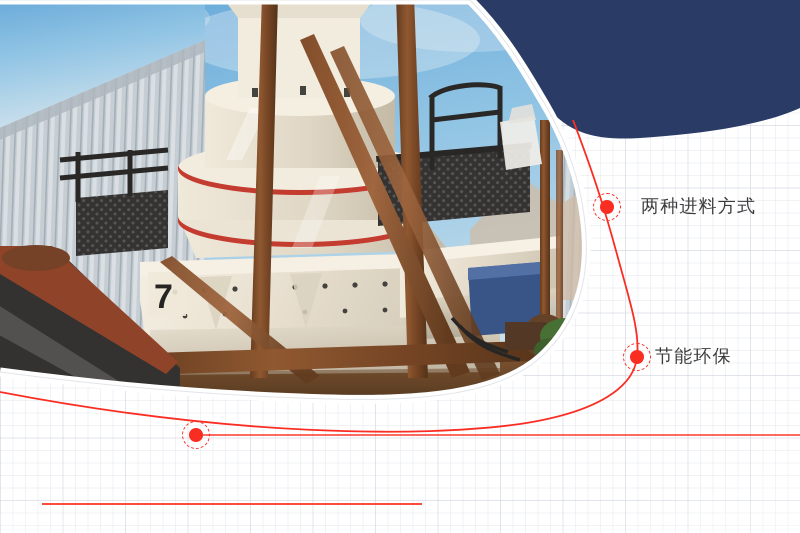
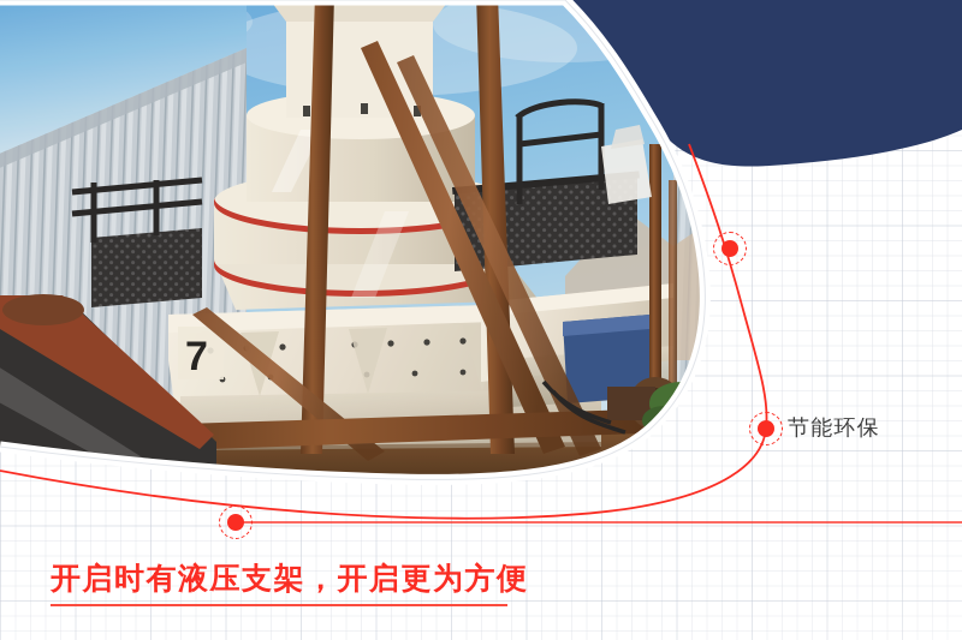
  7
- 两种进料方式
  节能环保
+ 开启时有液压支架，开启更为方便
